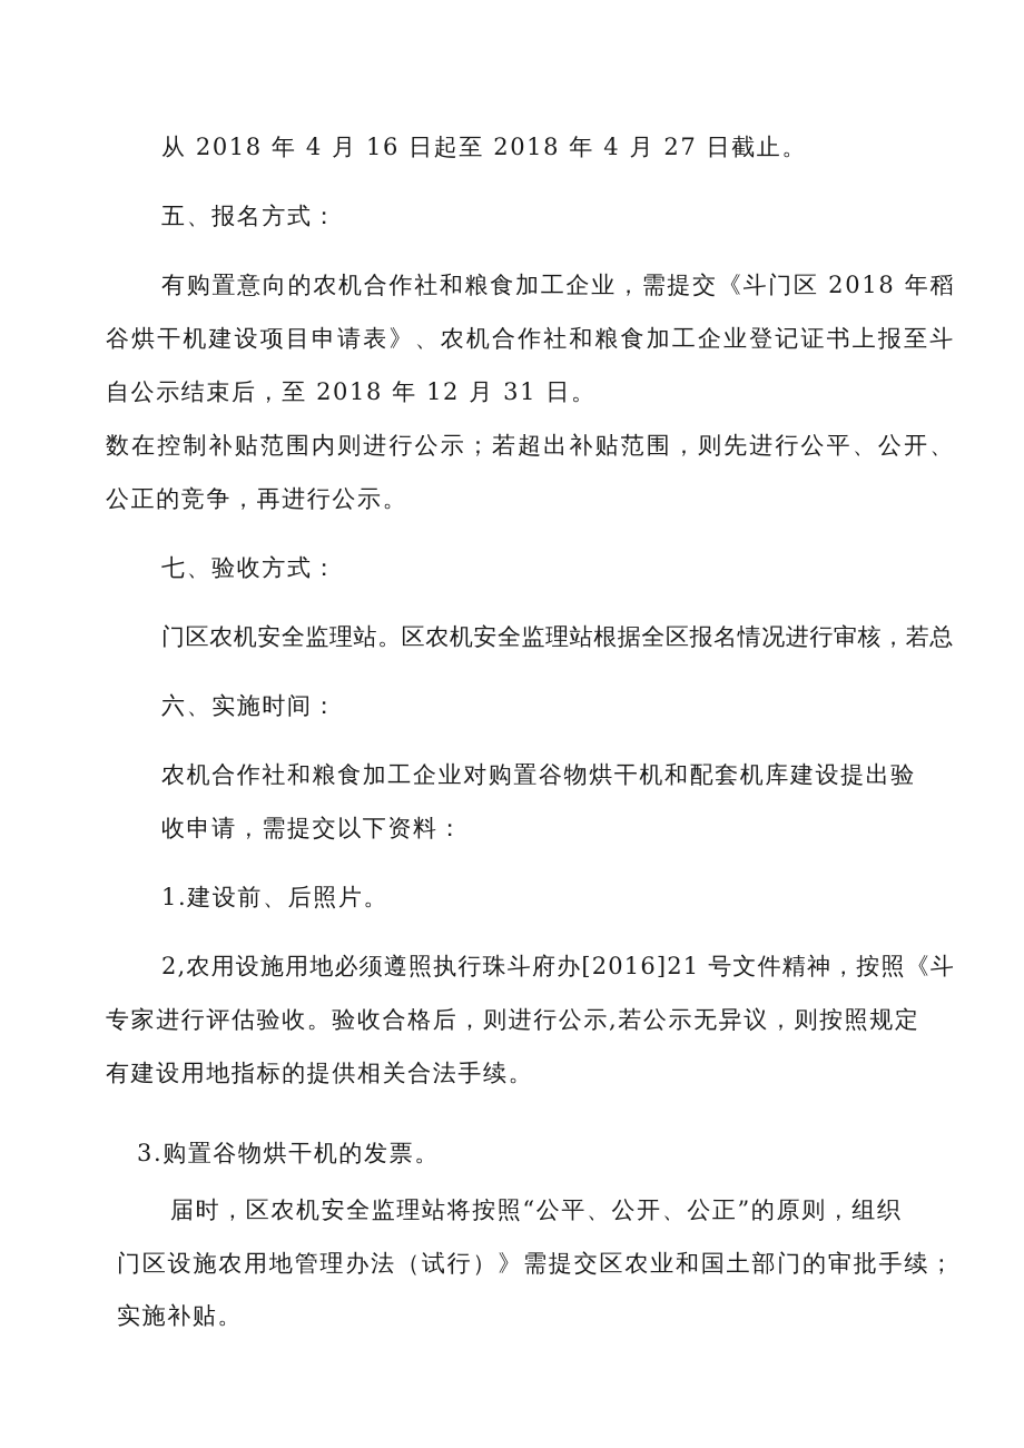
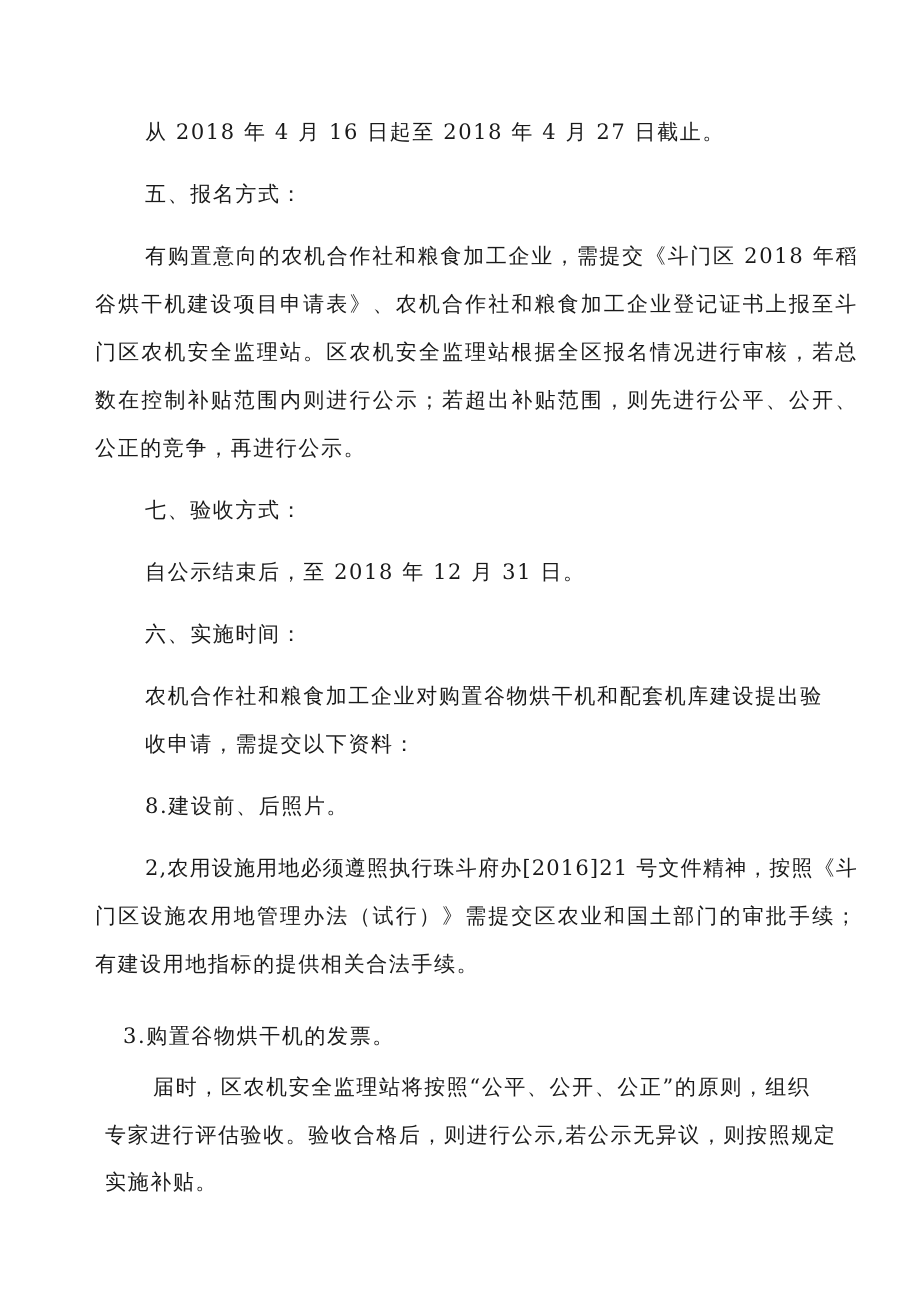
  从 2018 年 4 月 16 日起至 2018 年 4 月 27 日截止。
  五、报名方式：
  有购置意向的农机合作社和粮食加工企业，需提交《斗门区 2018 年稻
  谷烘干机建设项目申请表》、农机合作社和粮食加工企业登记证书上报至斗
- 自公示结束后，至 2018 年 12 月 31 日。
+ 门区农机安全监理站。区农机安全监理站根据全区报名情况进行审核，若总
  数在控制补贴范围内则进行公示；若超出补贴范围，则先进行公平、公开、
  公正的竞争，再进行公示。
  七、验收方式：
- 门区农机安全监理站。区农机安全监理站根据全区报名情况进行审核，若总
+ 自公示结束后，至 2018 年 12 月 31 日。
  六、实施时间：
  农机合作社和粮食加工企业对购置谷物烘干机和配套机库建设提出验
  收申请，需提交以下资料：
- 1.建设前、后照片。
+ 8.建设前、后照片。
  2,农用设施用地必须遵照执行珠斗府办[2016]21 号文件精神，按照《斗
- 专家进行评估验收。验收合格后，则进行公示,若公示无异议，则按照规定
+ 门区设施农用地管理办法（试行）》需提交区农业和国土部门的审批手续；
  有建设用地指标的提供相关合法手续。
  3.购置谷物烘干机的发票。
  届时，区农机安全监理站将按照“公平、公开、公正”的原则，组织
- 门区设施农用地管理办法（试行）》需提交区农业和国土部门的审批手续；
+ 专家进行评估验收。验收合格后，则进行公示,若公示无异议，则按照规定
  实施补贴。
